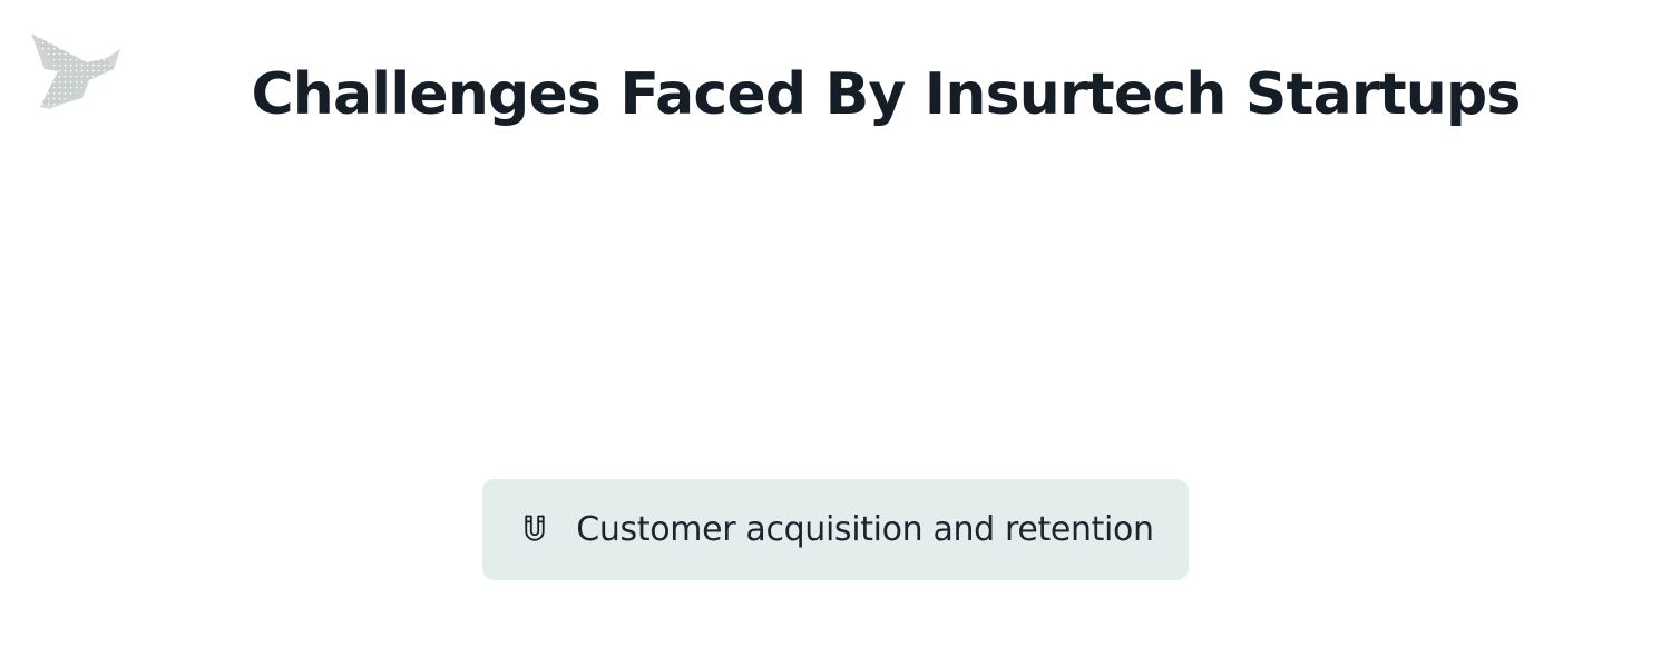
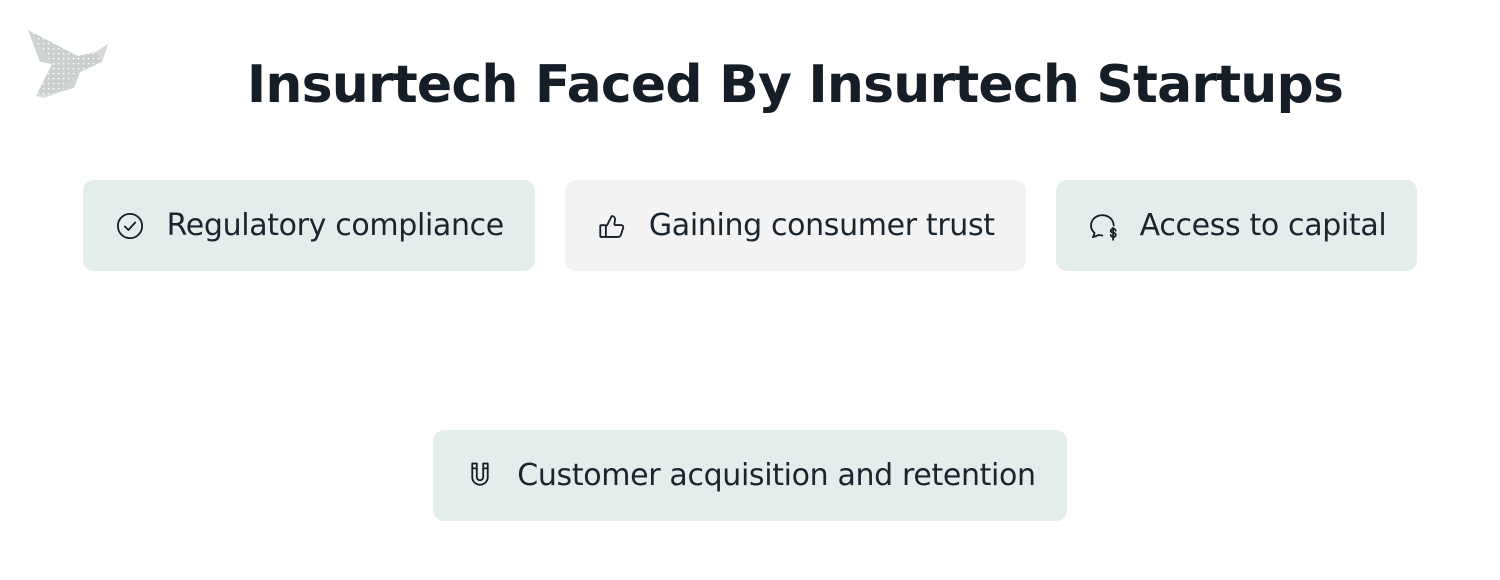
- Challenges Faced By Insurtech Startups
+ Insurtech Faced By Insurtech Startups
+ Regulatory compliance
+ Gaining consumer trust
+ Access to capital
  Customer acquisition and retention
